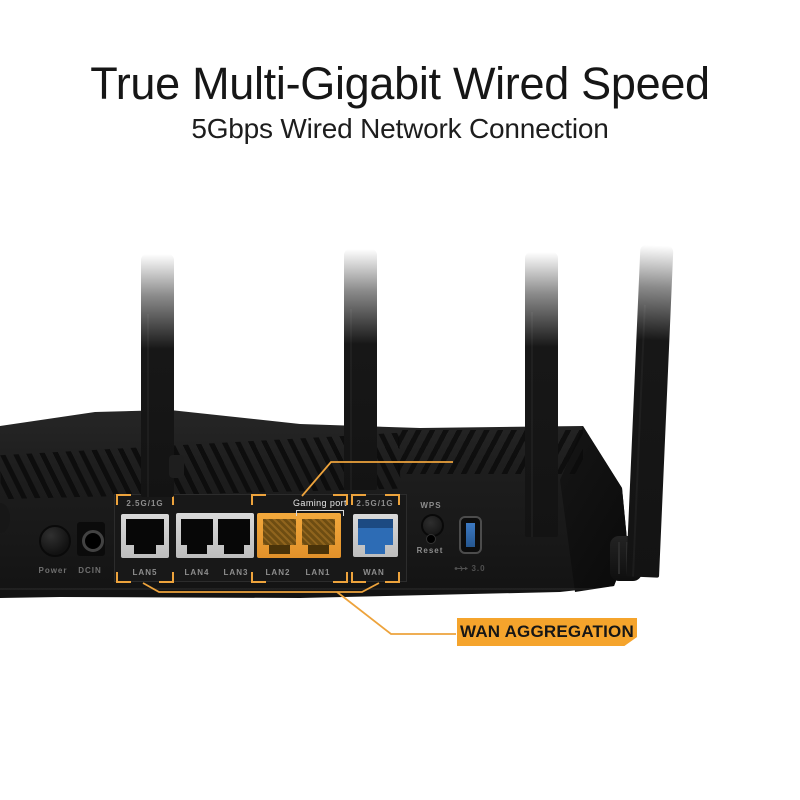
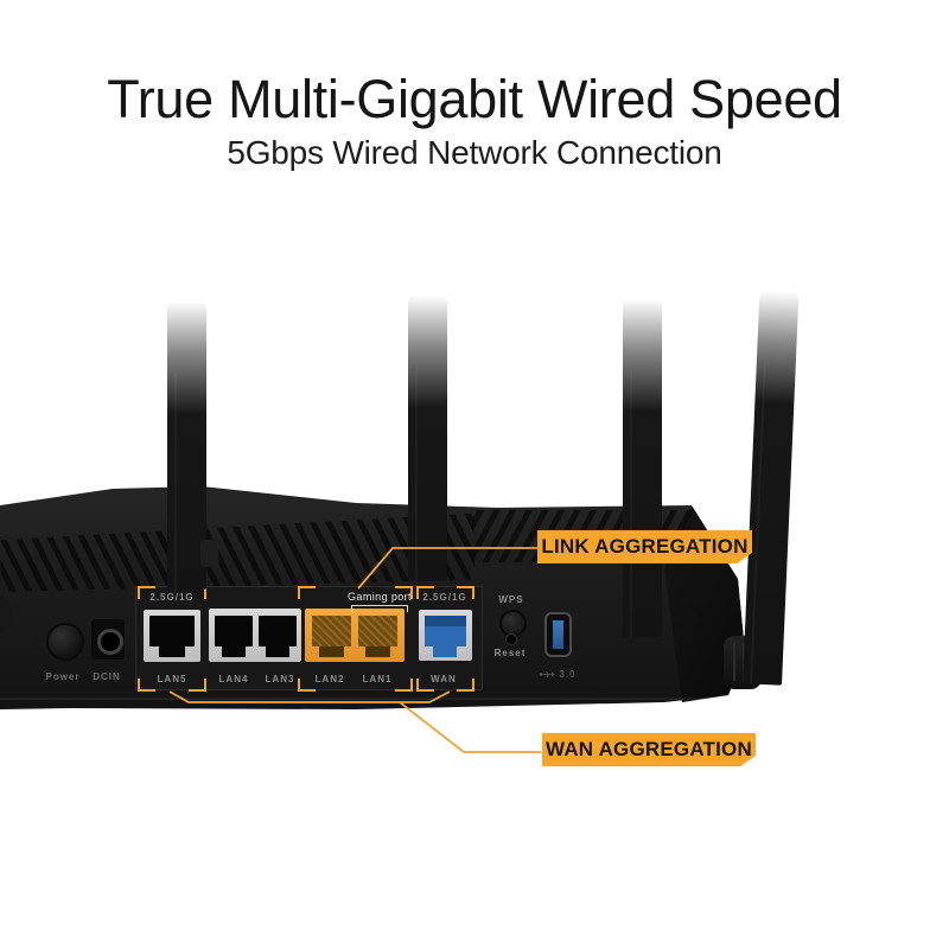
  True Multi-Gigabit Wired Speed
  5Gbps Wired Network Connection
  2.5G/1G
  Gaming port
  2.5G/1G
  WPS
  Reset
  3.0
  Power
  DCIN
  LAN5
  LAN4
  LAN3
  LAN2
  LAN1
  WAN
+ LINK AGGREGATION
  WAN AGGREGATION
